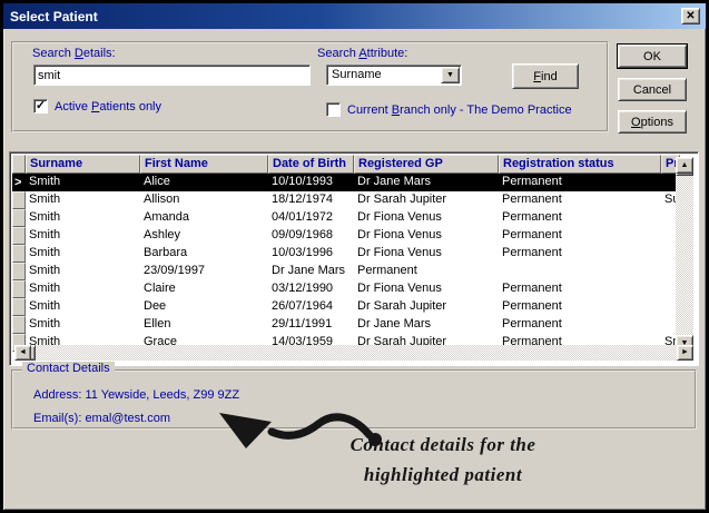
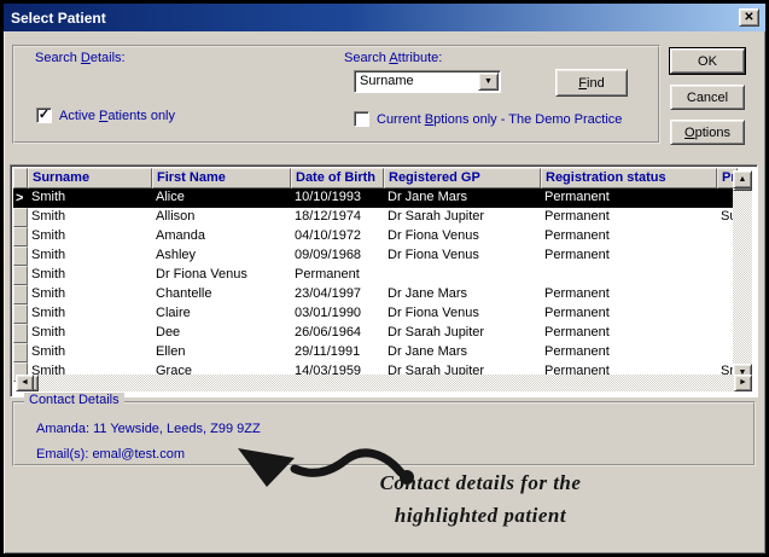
  Select Patient
  ✕
  Search Details:
- smit
  Search Attribute:
  Surname
  Find
  ✓
  Active Patients only
- Current Branch only - The Demo Practice
+ Current Bptions only - The Demo Practice
  OK
  Cancel
  Options
  Surname
  First Name
  Date of Birth
  Registered GP
  Registration status
  >
  Smith
  Alice
  10/10/1993
  Dr Jane Mars
  Permanent
  Smith
  Allison
  18/12/1974
  Dr Sarah Jupiter
  Permanent
  Smith
  Amanda
- 04/01/1972
+ 04/10/1972
  Dr Fiona Venus
  Permanent
  Smith
  Ashley
  09/09/1968
  Dr Fiona Venus
  Permanent
  Smith
- Barbara
- 10/03/1996
  Dr Fiona Venus
  Permanent
  Smith
+ Chantelle
- 23/09/1997
+ 23/04/1997
  Dr Jane Mars
  Permanent
  Smith
  Claire
- 03/12/1990
+ 03/01/1990
  Dr Fiona Venus
  Permanent
  Smith
  Dee
- 26/07/1964
+ 26/06/1964
  Dr Sarah Jupiter
  Permanent
  Smith
  Ellen
  29/11/1991
  Dr Jane Mars
  Permanent
  Smith
  Grace
  14/03/1959
  Dr Sarah Jupiter
  Permanent
  Contact Details
- Address: 11 Yewside, Leeds, Z99 9ZZ
+ Amanda: 11 Yewside, Leeds, Z99 9ZZ
  Email(s): emal@test.com
  Contact details for the
  highlighted patient
